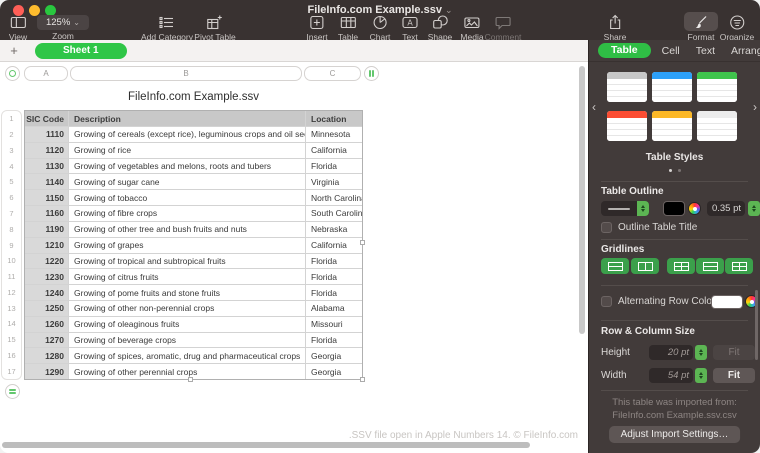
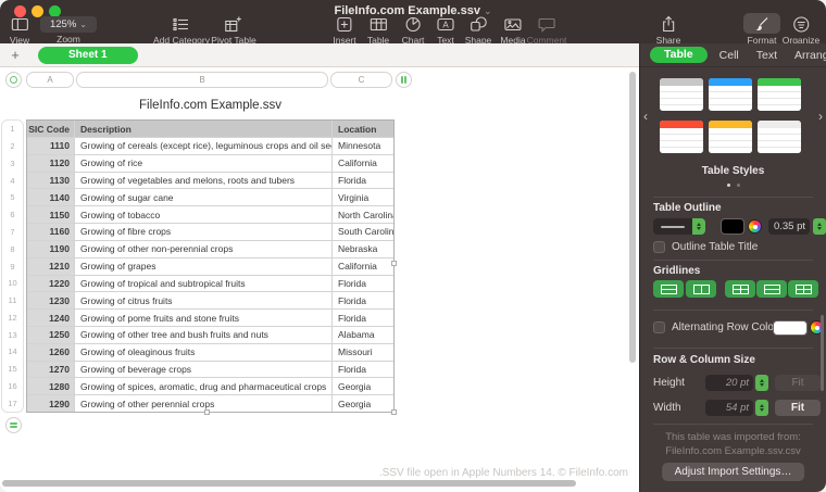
  FileInfo.com Example.ssv ⌄
  View
  125%
  ⌄
  Zoom
  Add Category
  Pivot Table
  Insert
  Table
  Chart
  A
  Text
  Shape
  Media
  Comment
  Share
  Format
  Organize
  +
  Sheet 1
  A
  B
  C
  FileInfo.com Example.ssv
  1
  2
  3
  4
  5
  6
  7
  8
  9
  10
  11
  12
  13
  14
  15
  16
  17
  SIC Code
  Description
  Location
  1110
  Growing of cereals (except rice), leguminous crops and oil se
  Minnesota
  1120
  Growing of rice
  California
  1130
  Growing of vegetables and melons, roots and tubers
  Florida
  1140
  Growing of sugar cane
  Virginia
  1150
  Growing of tobacco
  North Carolin
  1160
  Growing of fibre crops
  South Carolin
  1190
- Growing of other tree and bush fruits and nuts
+ Growing of other non-perennial crops
  Nebraska
  1210
  Growing of grapes
  California
  1220
  Growing of tropical and subtropical fruits
  Florida
  1230
  Growing of citrus fruits
  Florida
  1240
  Growing of pome fruits and stone fruits
  Florida
  1250
- Growing of other non-perennial crops
+ Growing of other tree and bush fruits and nuts
  Alabama
  1260
  Growing of oleaginous fruits
  Missouri
  1270
  Growing of beverage crops
  Florida
  1280
  Growing of spices, aromatic, drug and pharmaceutical crops
  Georgia
  1290
  Growing of other perennial crops
  Georgia
  .SSV file open in Apple Numbers 14. © FileInfo.com
  Table
  Cell
  Text
  Arran
  ‹
  ›
  Table Styles
  Table Outline
  0.35 pt
  Outline Table Title
  Gridlines
  Alternating Row Colo
  Row & Column Size
  Height
  20 pt
  Fit
  Width
  54 pt
  Fit
  This table was imported from:
  FileInfo.com Example.ssv.csv
  Adjust Import Settings…
